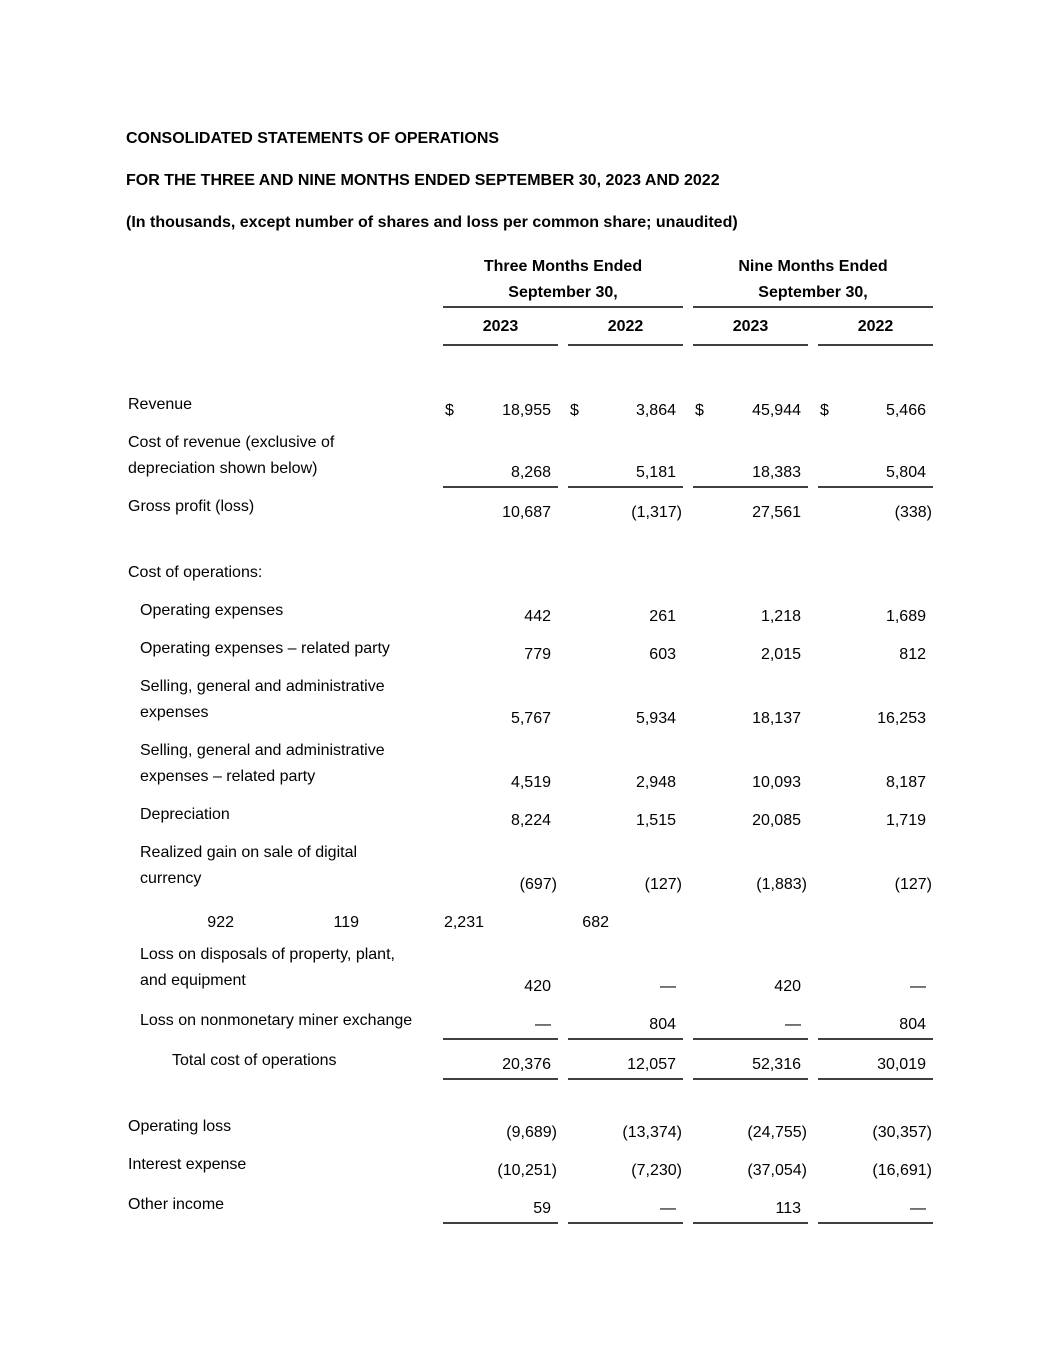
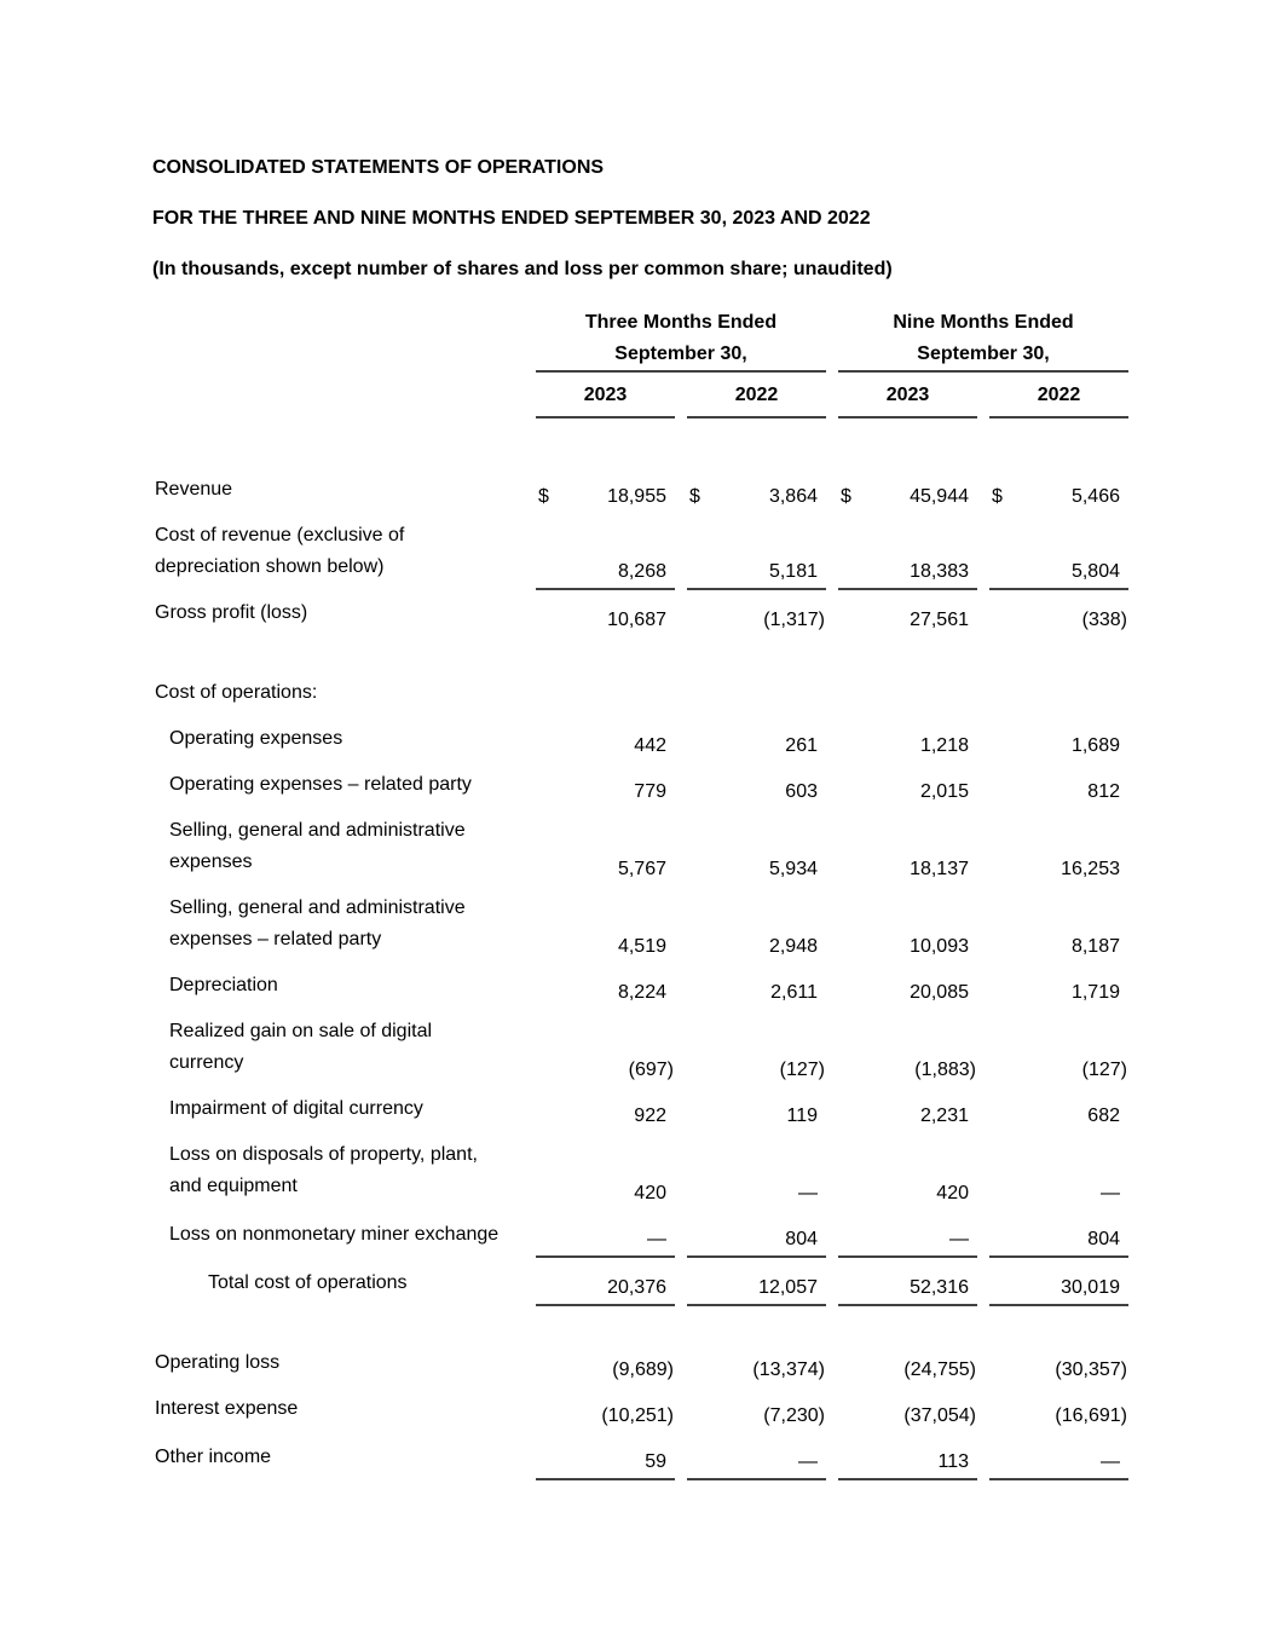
  CONSOLIDATED STATEMENTS OF OPERATIONS
  FOR THE THREE AND NINE MONTHS ENDED SEPTEMBER 30, 2023 AND 2022
  (In thousands, except number of shares and loss per common share; unaudited)
  Three Months Ended
  September 30,
  Nine Months Ended
  September 30,
  2023
  2022
  2023
  2022
  Revenue
  $
  18,955
  $
  3,864
  $
  45,944
  $
  5,466
  Cost of revenue (exclusive of
  depreciation shown below)
  8,268
  5,181
  18,383
  5,804
  Gross profit (loss)
  10,687
  (1,317)
  27,561
  (338)
  Cost of operations:
  Operating expenses
  442
  261
  1,218
  1,689
  Operating expenses – related party
  779
  603
  2,015
  812
  Selling, general and administrative
  expenses
  5,767
  5,934
  18,137
  16,253
  Selling, general and administrative
  expenses – related party
  4,519
  2,948
  10,093
  8,187
  Depreciation
  8,224
- 1,515
+ 2,611
  20,085
  1,719
  Realized gain on sale of digital
  currency
  (697)
  (127)
  (1,883)
  (127)
+ Impairment of digital currency
  922
  119
  2,231
  682
  Loss on disposals of property, plant,
  and equipment
  420
  —
  420
  —
  Loss on nonmonetary miner exchange
  —
  804
  —
  804
  Total cost of operations
  20,376
  12,057
  52,316
  30,019
  Operating loss
  (9,689)
  (13,374)
  (24,755)
  (30,357)
  Interest expense
  (10,251)
  (7,230)
  (37,054)
  (16,691)
  Other income
  59
  —
  113
  —
